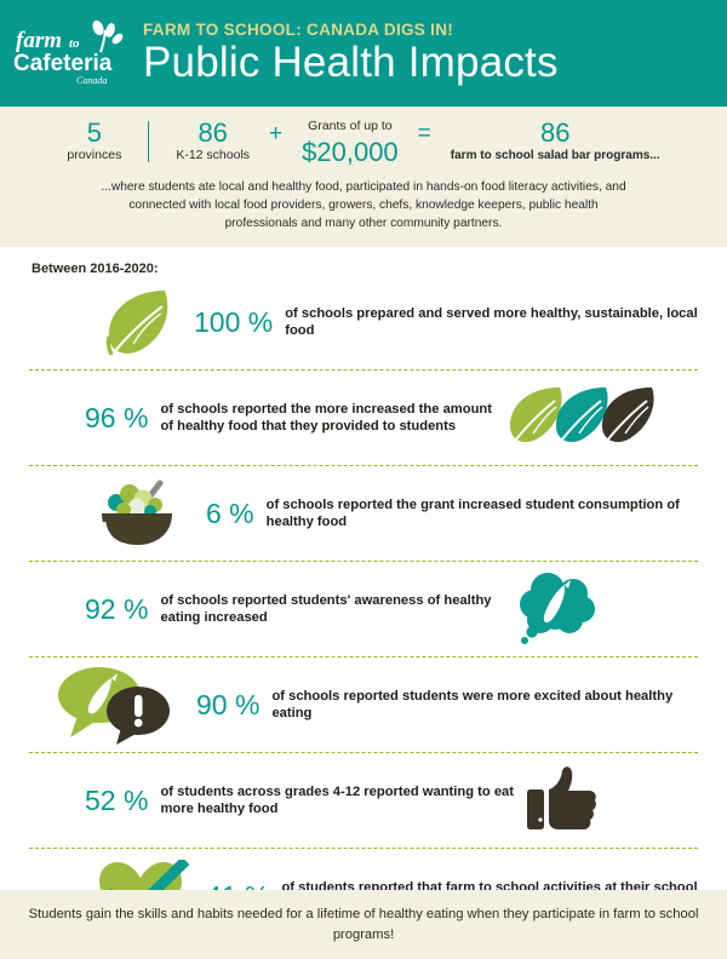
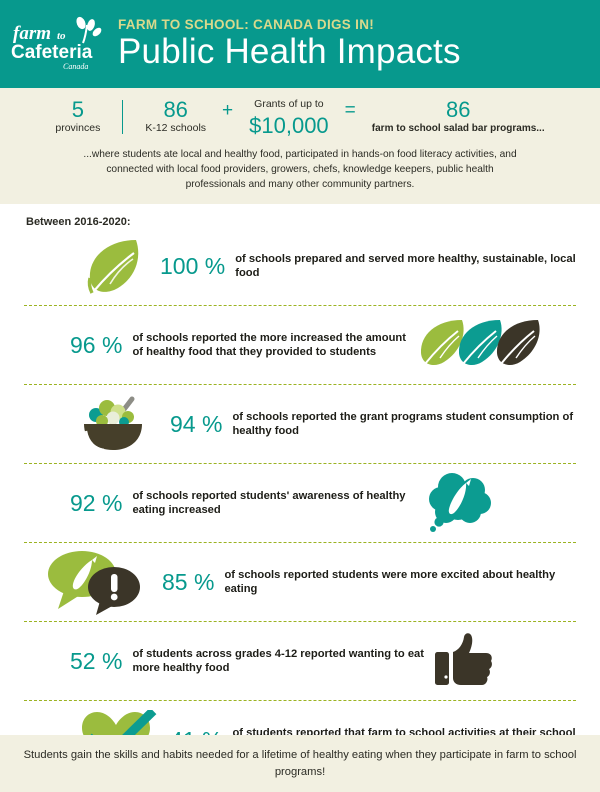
  farm
  to
  Cafeteria
  Canada
  FARM TO SCHOOL: CANADA DIGS IN!
  Public Health Impacts
  5
  provinces
  86
  K-12 schools
  +
  Grants of up to
- $20,000
+ $10,000
  =
  86
  farm to school salad bar programs...
  ...where students ate local and healthy food, participated in hands-on food literacy activities, and connected with local food providers, growers, chefs, knowledge keepers, public health professionals and many other community partners.
  Between 2016-2020:
  100 %
  of schools prepared and served more healthy, sustainable, local food
  96 %
  of schools reported the more increased the amount of healthy food that they provided to students
- 6 %
+ 94 %
- of schools reported the grant increased student consumption of healthy food
+ of schools reported the grant programs student consumption of healthy food
  92 %
  of schools reported students' awareness of healthy eating increased
- 90 %
+ 85 %
  of schools reported students were more excited about healthy eating
  52 %
  of students across grades 4-12 reported wanting to eat more healthy food
  of students reported that farm to school activities at their school
  Students gain the skills and habits needed for a lifetime of healthy eating when they participate in farm to school programs!
